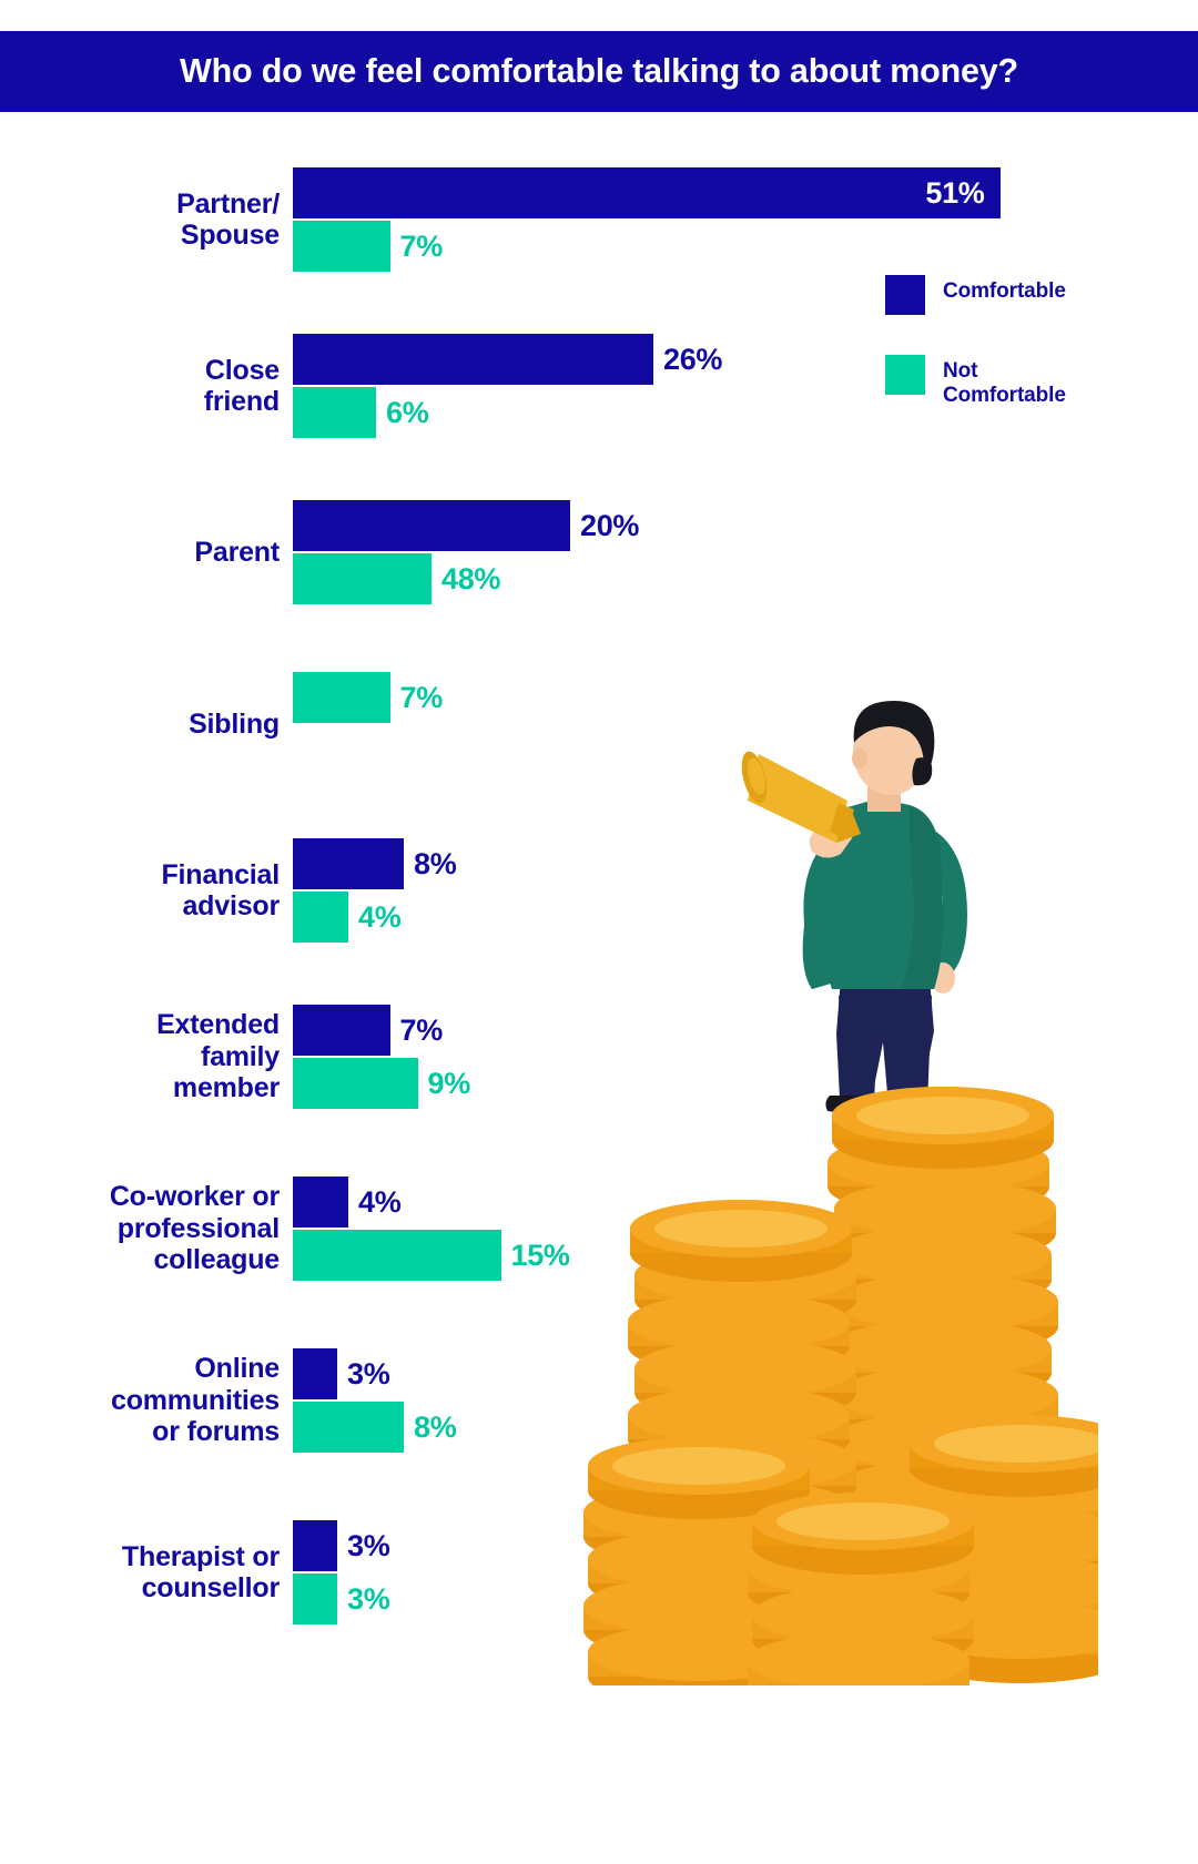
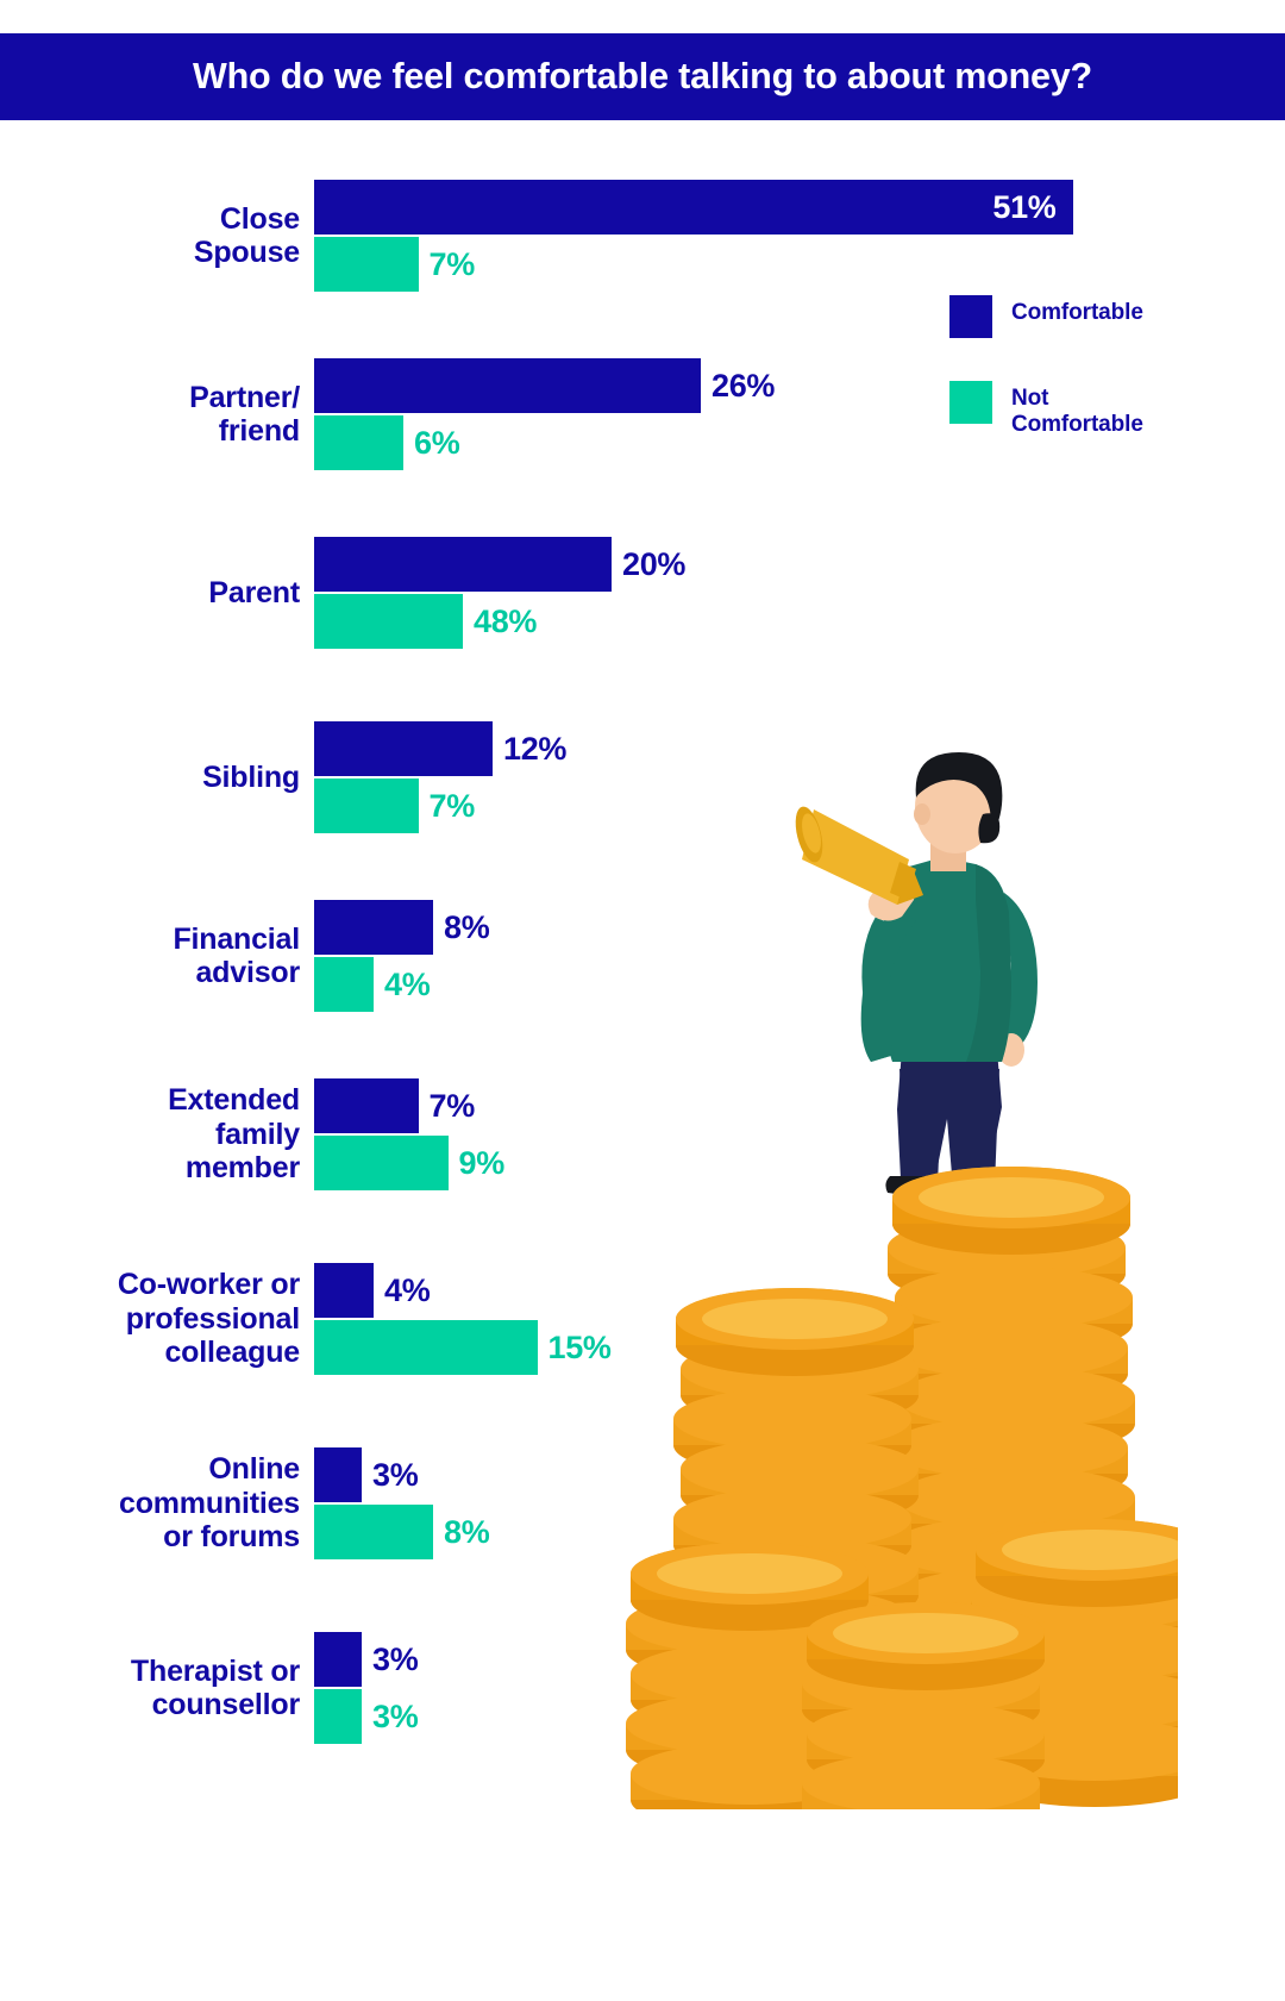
  Who do we feel comfortable talking to about money?
- Partner/
+ Close
  Spouse
  51%
  7%
- Close
+ Partner/
  friend
  26%
  6%
  Parent
  20%
  48%
  Sibling
+ 12%
  7%
  Financial
  advisor
  8%
  4%
  Extended
  family
  member
  7%
  9%
  Co-worker or
  professional
  colleague
  4%
  15%
  Online
  communities
  or forums
  3%
  8%
  Therapist or
  counsellor
  3%
  3%
  Comfortable
  Not
  Comfortable
